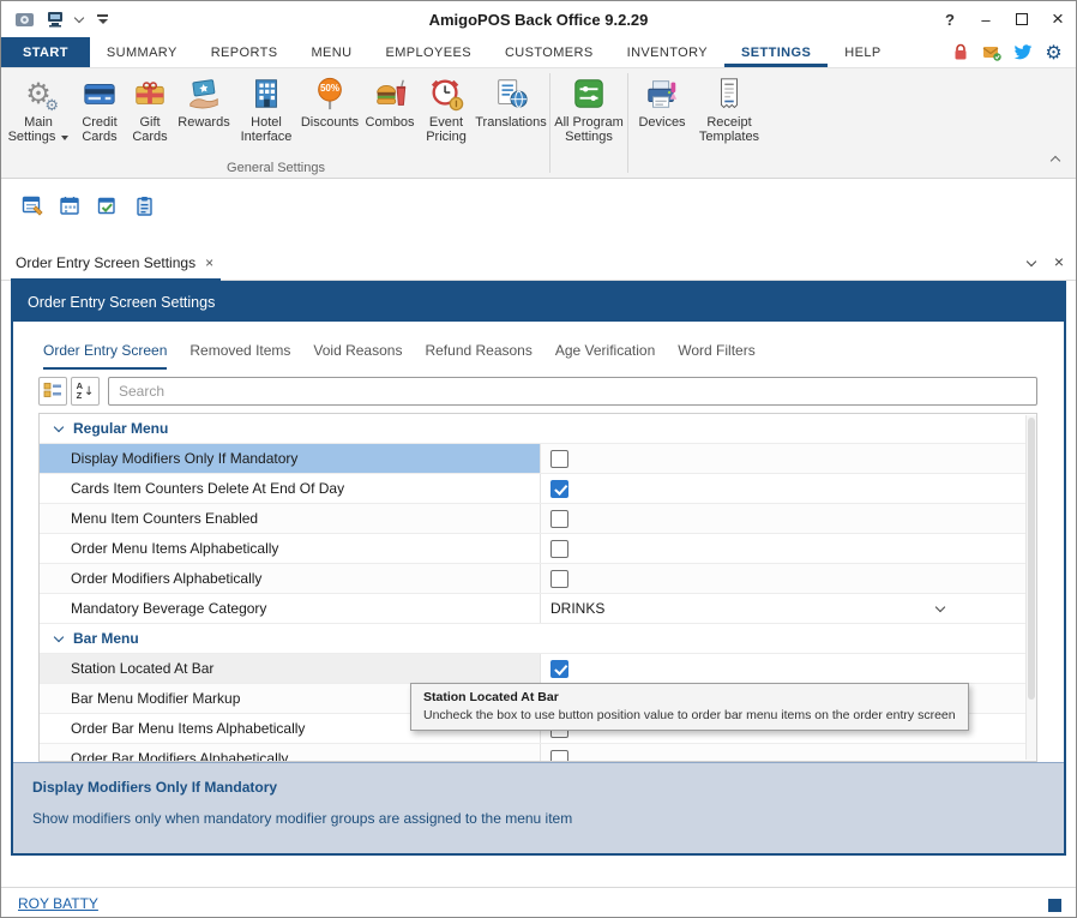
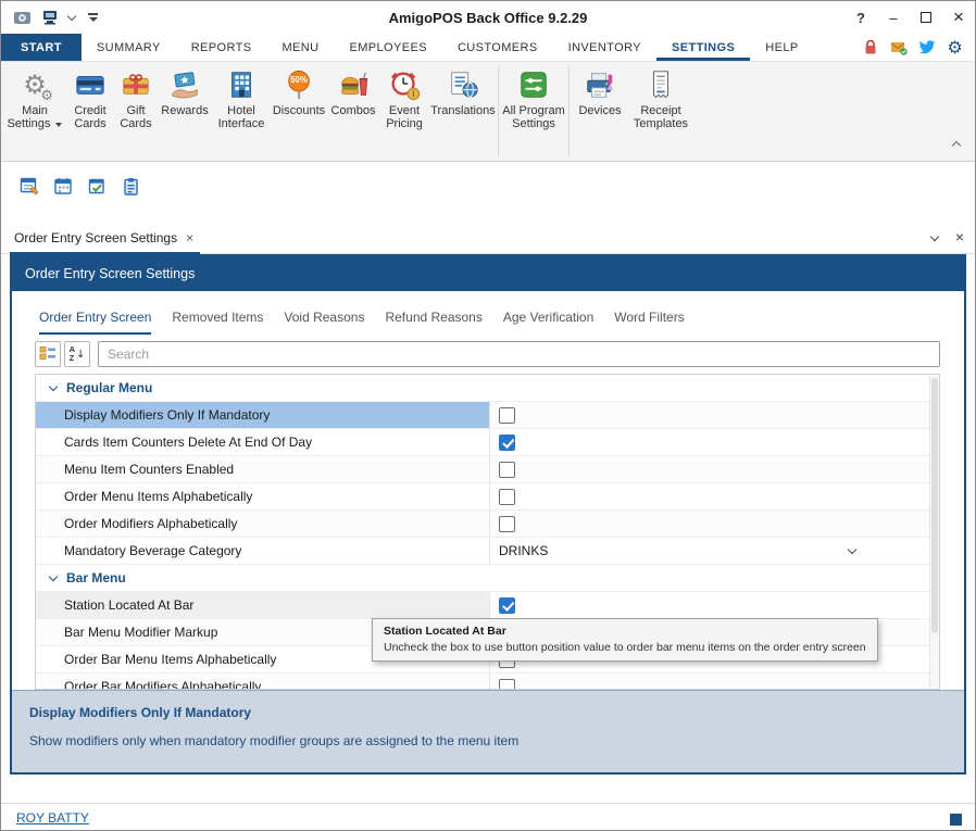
  AmigoPOS Back Office 9.2.29
  ?
  –
  ×
  START
  SUMMARY
  REPORTS
  MENU
  EMPLOYEES
  CUSTOMERS
  INVENTORY
  SETTINGS
  HELP
  ⚙
  ⚙
  ⚙
  Main Settings
  Credit Cards
  Gift Cards
  Rewards
  Hotel Interface
  50%
  Discounts
  Combos
  Event Pricing
  Translations
- General Settings
  All Program Settings
  Devices
  Receipt Templates
  Order Entry Screen Settings
  ×
  ×
  Order Entry Screen Settings
  Order Entry Screen
  Removed Items
  Void Reasons
  Refund Reasons
  Age Verification
  Word Filters
  A
  Z
  ↓
  Search
  Regular Menu
  Display Modifiers Only If Mandatory
  Cards Item Counters Delete At End Of Day
  Menu Item Counters Enabled
  Order Menu Items Alphabetically
  Order Modifiers Alphabetically
  Mandatory Beverage Category
  DRINKS
  Bar Menu
  Station Located At Bar
  Bar Menu Modifier Markup
  Order Bar Menu Items Alphabetically
  Order Bar Modifiers Alphabetically
  Display Modifiers Only If Mandatory
  Show modifiers only when mandatory modifier groups are assigned to the menu item
  Station Located At Bar
  Uncheck the box to use button position value to order bar menu items on the order entry screen
  ROY BATTY
